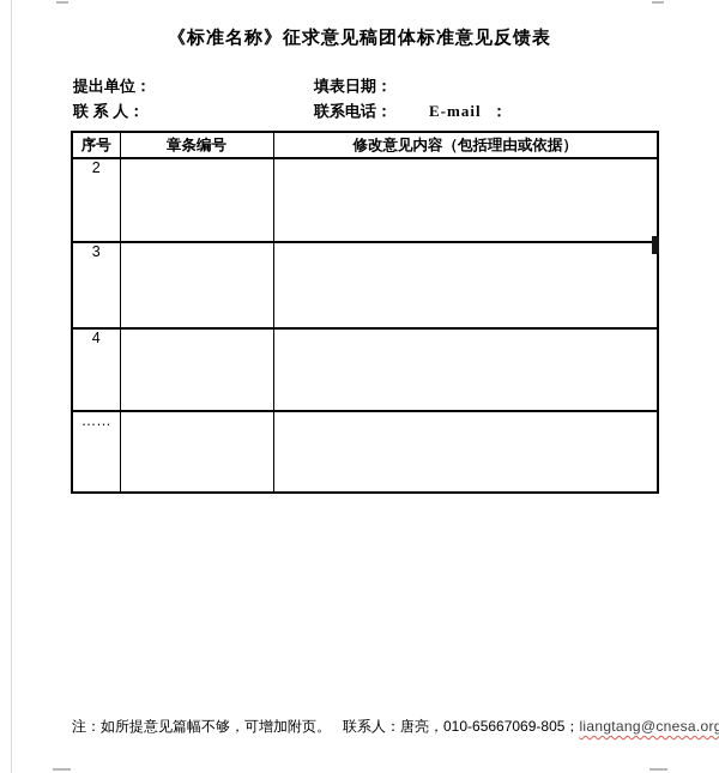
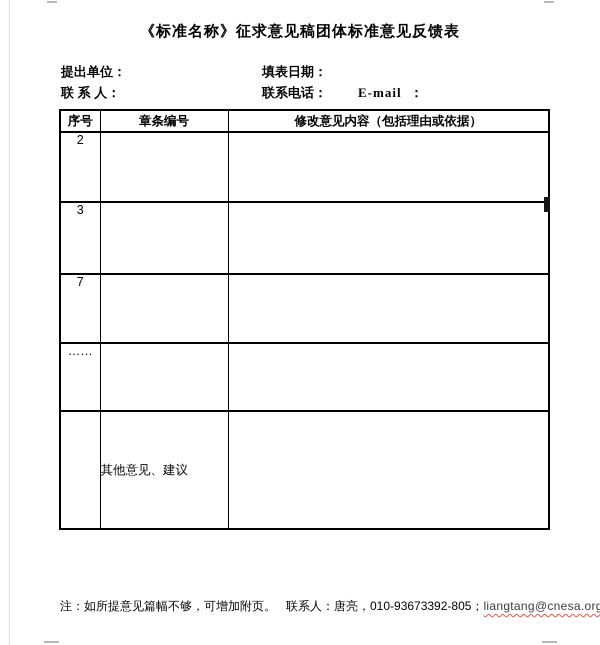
  《标准名称》征求意见稿团体标准意见反馈表
  提出单位：
  填表日期：
  联 系 人：
  联系电话：
  E-mail ：
  序号	章条编号	修改意见内容（包括理由或依据）
  2
  3
- 4
+ 7
  ……
+ 	其他意见、建议
  注：如所提意见篇幅不够，可增加附页。
- 联系人：唐亮，010-65667069-805；liangtang@cnesa.org
+ 联系人：唐亮，010-93673392-805；liangtang@cnesa.org
